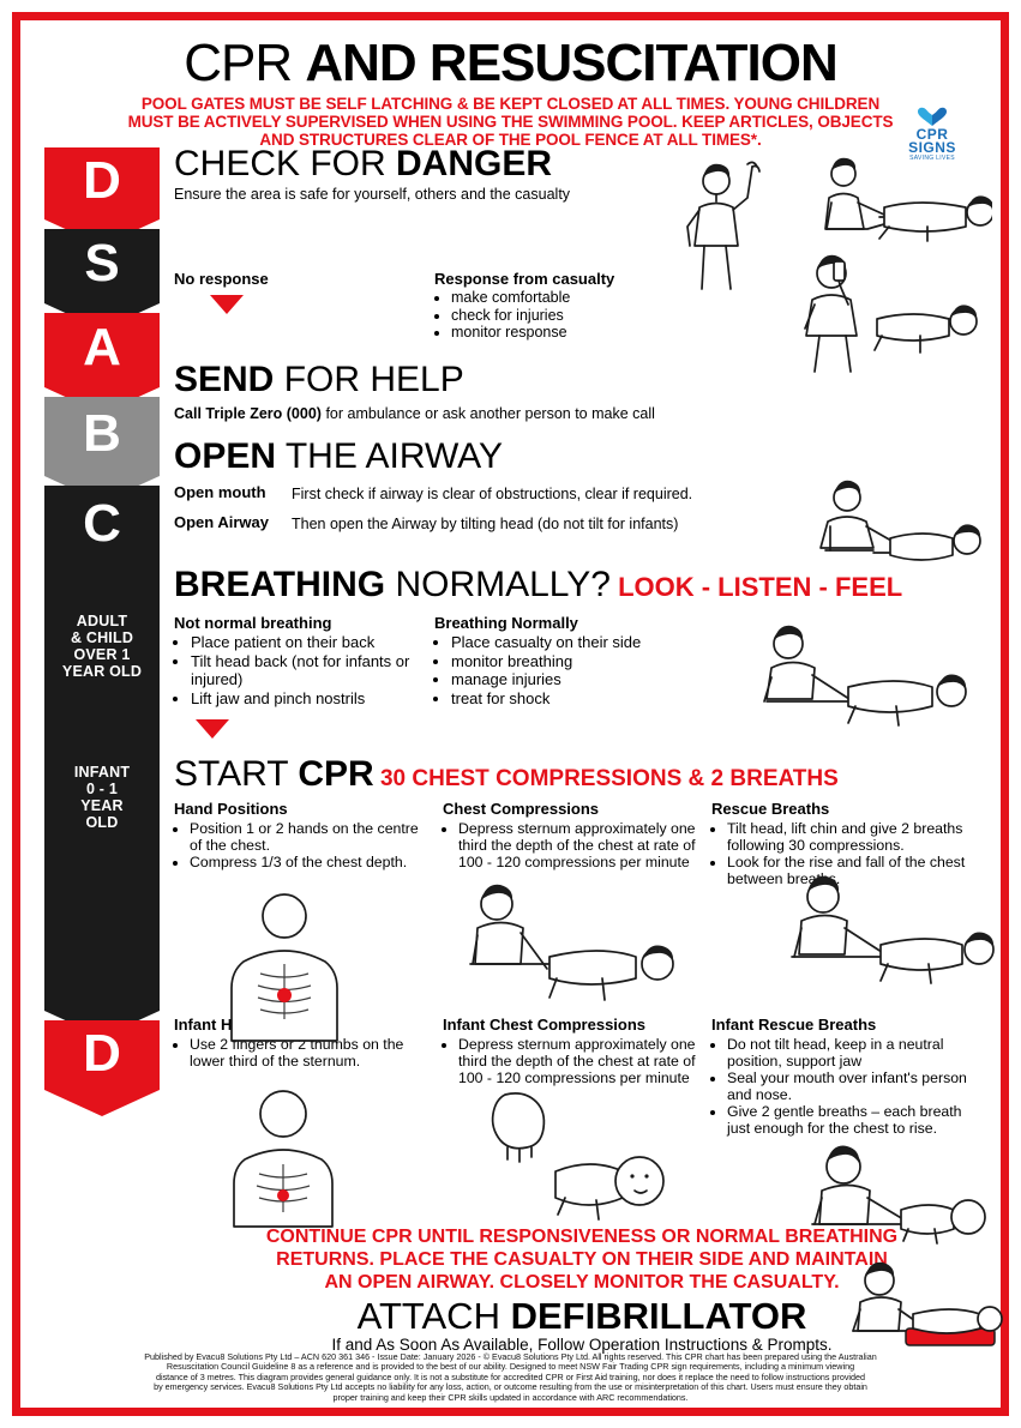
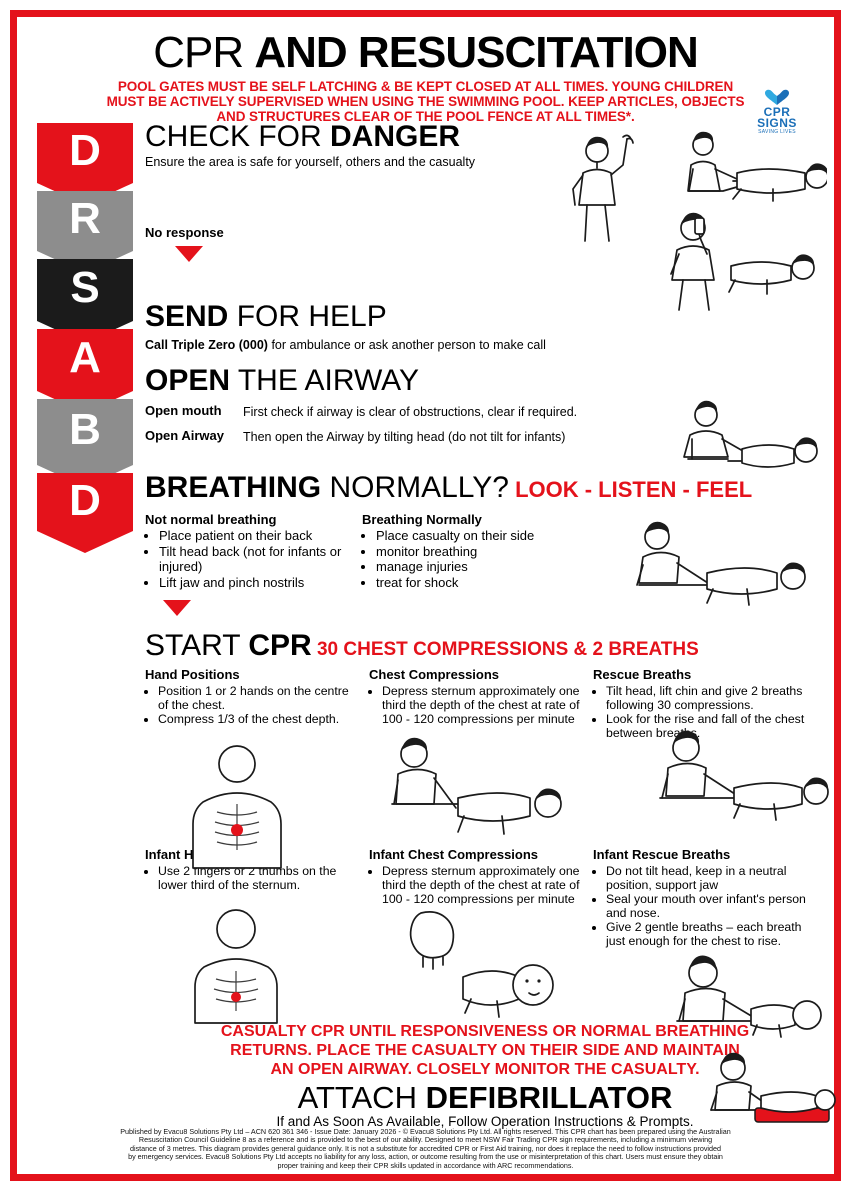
  CPR AND RESUSCITATION
  POOL GATES MUST BE SELF LATCHING & BE KEPT CLOSED AT ALL TIMES. YOUNG CHILDREN
  MUST BE ACTIVELY SUPERVISED WHEN USING THE SWIMMING POOL. KEEP ARTICLES, OBJECTS
  AND STRUCTURES CLEAR OF THE POOL FENCE AT ALL TIMES*.
  CPR
  SIGNS
  D
+ R
  S
  A
  B
- C
- ADULT
- & CHILD
- OVER 1
- YEAR OLD
- INFANT
- 0 - 1
- YEAR
- OLD
  D
  CHECK FOR DANGER
  Ensure the area is safe for yourself, others and the casualty
  No response
- Response from casualty
- make comfortable
- check for injuries
- monitor response
  SEND FOR HELP
  Call Triple Zero (000) for ambulance or ask another person to make call
  OPEN THE AIRWAY
  Open mouth
  First check if airway is clear of obstructions, clear if required.
  Open Airway
  Then open the Airway by tilting head (do not tilt for infants)
  BREATHING NORMALLY? LOOK - LISTEN - FEEL
  Not normal breathing
  Place patient on their back
  Tilt head back (not for infants or injured)
  Lift jaw and pinch nostrils
  Breathing Normally
  Place casualty on their side
  monitor breathing
  manage injuries
  treat for shock
  START CPR 30 CHEST COMPRESSIONS & 2 BREATHS
  Hand Positions
  Position 1 or 2 hands on the centre of the chest.
  Compress 1/3 of the chest depth.
  Chest Compressions
  Depress sternum approximately one third the depth of the chest at rate of 100 - 120 compressions per minute
  Rescue Breaths
  Tilt head, lift chin and give 2 breaths following 30 compressions.
  Look for the rise and fall of the chest between brea.
  Use 2 fingers or 2 thumbs on the lower third of the sternum.
  Infant Chest Compressions
  Depress sternum approximately one third the depth of the chest at rate of 100 - 120 compressions per minute
  Infant Rescue Breaths
  Do not tilt head, keep in a neutral position, support jaw
  Seal your mouth over infant's person and nose.
  Give 2 gentle breaths – each breath just enough for the chest to rise.
- CONTINUE CPR UNTIL RESPONSIVENESS OR NORMAL BREATHING
+ CASUALTY CPR UNTIL RESPONSIVENESS OR NORMAL BREATHING
  RETURNS. PLACE THE CASUALTY ON THEIR SIDE AND MAINTAIN
  AN OPEN AIRWAY. CLOSELY MONITOR THE CASUALTY.
  ATTACH DEFIBRILLATOR
  If and As Soon As Available, Follow Operation Instructions & Prompts.
  Published by Evacu8 Solutions Pty Ltd – ACN 620 361 346 - Issue Date: January 2026 - © Evacu8 Solutions Pty Ltd. All rights reserved. This CPR chart has been prepared using the Australian
  Resuscitation Council Guideline 8 as a reference and is provided to the best of our ability. Designed to meet NSW Fair Trading CPR sign requirements, including a minimum viewing
  distance of 3 metres. This diagram provides general guidance only. It is not a substitute for accredited CPR or First Aid training, nor does it replace the need to follow instructions provided
  by emergency services. Evacu8 Solutions Pty Ltd accepts no liability for any loss, action, or outcome resulting from the use or misinterpretation of this chart. Users must ensure they obtain
  proper training and keep their CPR skills updated in accordance with ARC recommendations.
